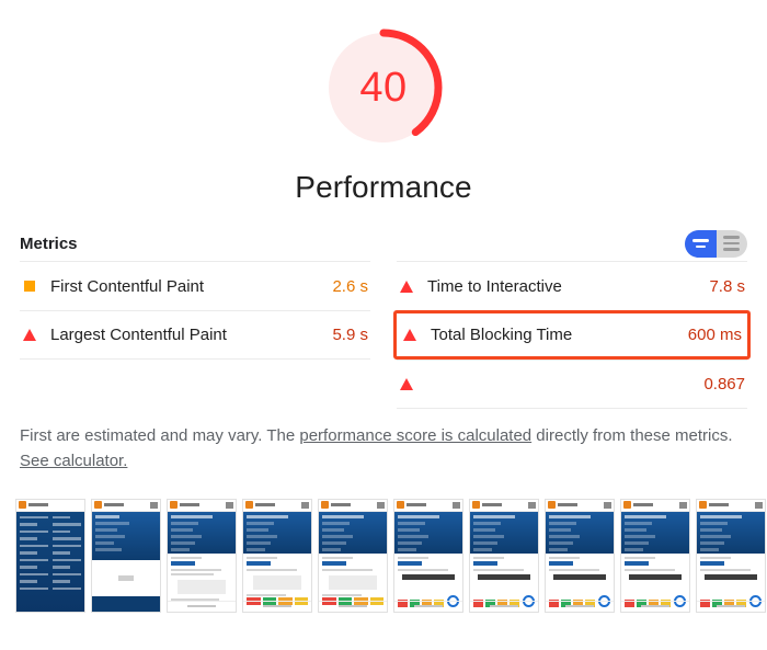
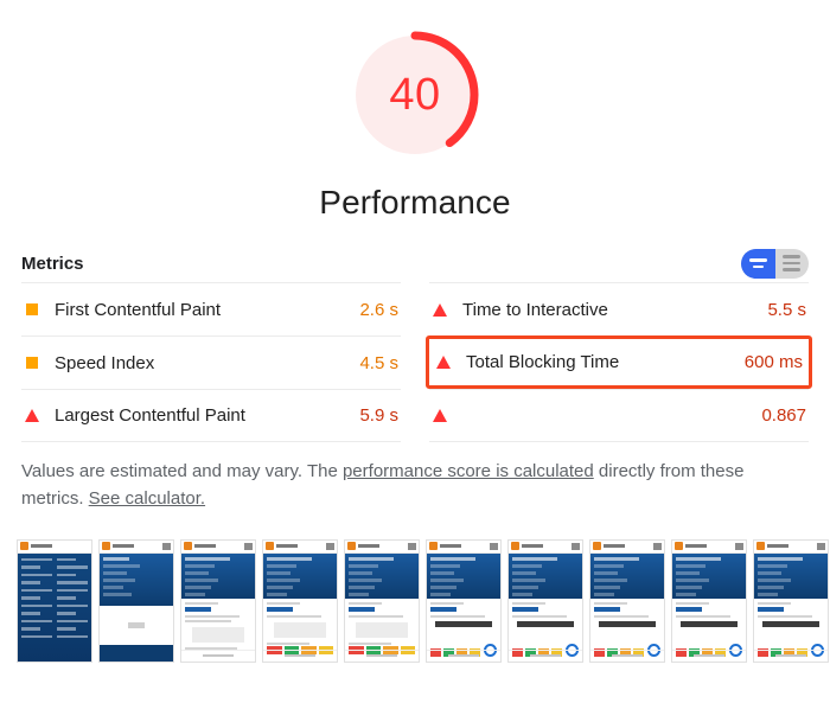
  40
  Performance
  Metrics
  First Contentful Paint
  2.6 s
+ Speed Index
+ 4.5 s
  Largest Contentful Paint
  5.9 s
  Time to Interactive
- 7.8 s
+ 5.5 s
  Total Blocking Time
  600 ms
  0.867
- First are estimated and may vary. The performance score is calculated directly from these metrics. See calculator.
+ Values are estimated and may vary. The performance score is calculated directly from these metrics. See calculator.
